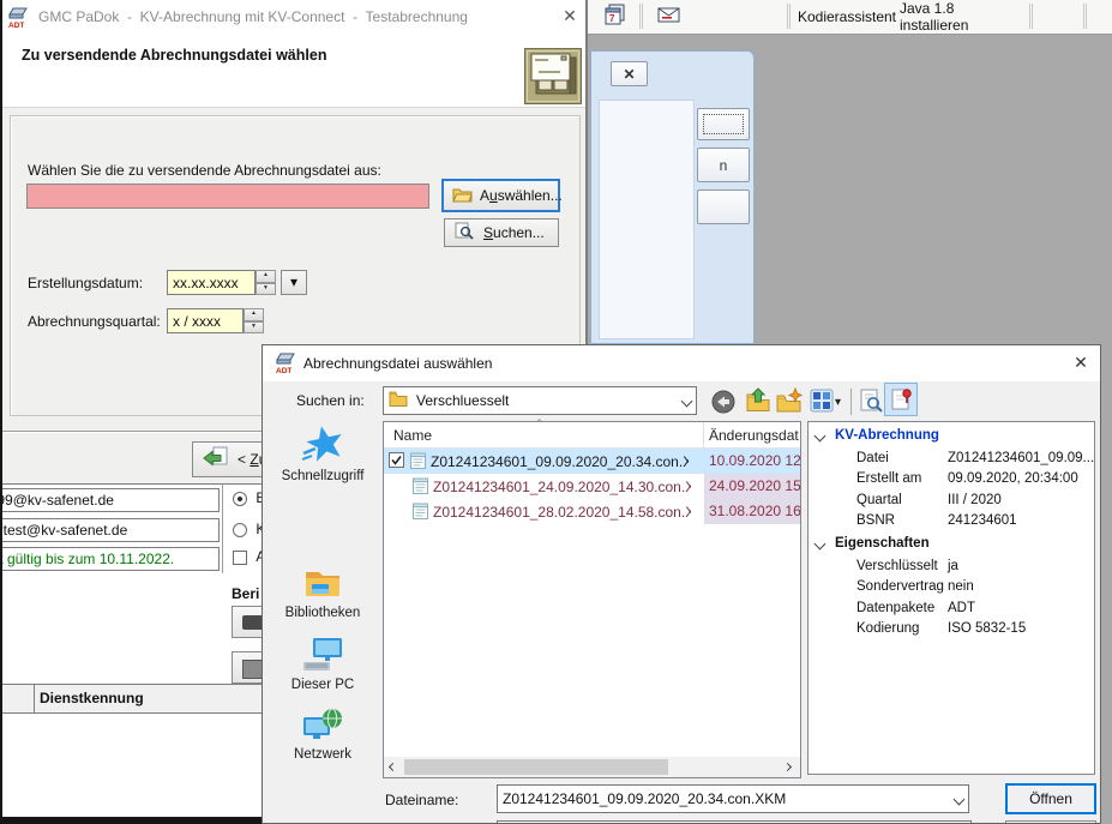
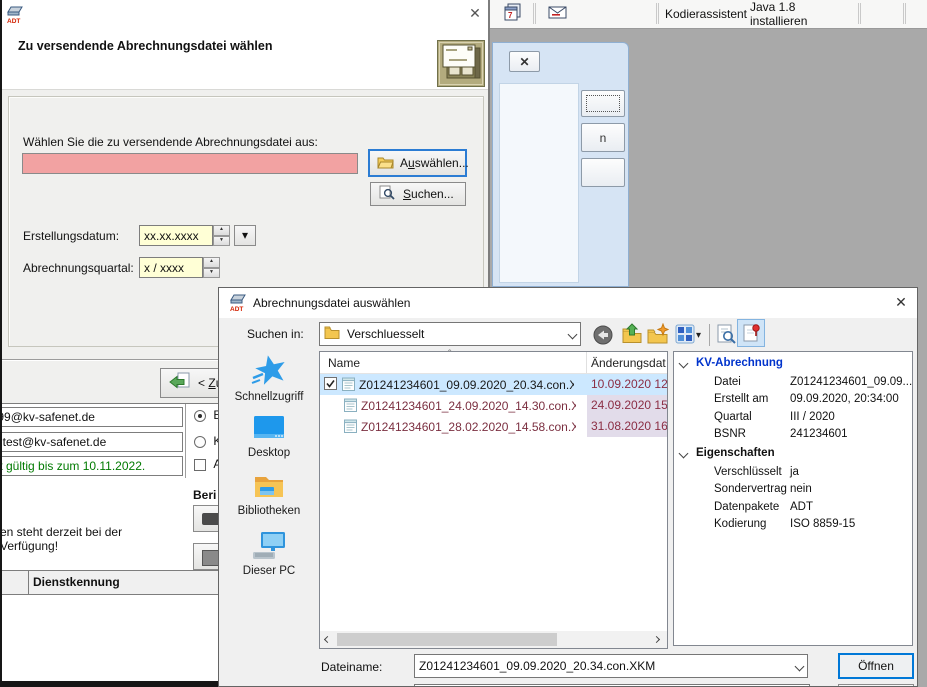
  7
  Kodierassistent
  Java 1.8 installieren
  ✕
  n
  9@kv-safenet.de
  test@kv-safenet.de
  gültig bis zum 10.11.2022.
  Beri
+ en steht derzeit bei der
+ Verfügung!
  Dienstkennung
- GMC PaDok - KV-Abrechnung mit KV-Connect - Testabrechnung
  ✕
  Zu versendende Abrechnungsdatei wählen
  Wählen Sie die zu versendende Abrechnungsdatei aus:
  Auswählen...
  Suchen...
  Erstellungsdatum:
  xx.xx.xxxx
  ▾
  Abrechnungsquartal:
  x / xxxx
  Abrechnungsdatei auswählen
  ✕
  Suchen in:
  Verschluesselt
  ▾
  Schnellzugriff
+ Desktop
  Bibliotheken
  Dieser PC
- Netzwerk
  Name
  ˆ
  Änderungsdat
  Z01241234601_09.09.2020_20.34.con.X
  10.09.2020 12
  Z01241234601_24.09.2020_14.30.con.X
  24.09.2020 15
  Z01241234601_28.02.2020_14.58.con.X
  31.08.2020 16
  KV-Abrechnung
  Datei
  Z01241234601_09.09...
  Erstellt am
  09.09.2020, 20:34:00
  Quartal
  III / 2020
  BSNR
  241234601
  Eigenschaften
  Verschlüsselt
  ja
  Sondervertrag
  nein
  Datenpakete
  ADT
  Kodierung
- ISO 5832-15
+ ISO 8859-15
  Dateiname:
  Z01241234601_09.09.2020_20.34.con.XKM
  Öffnen
